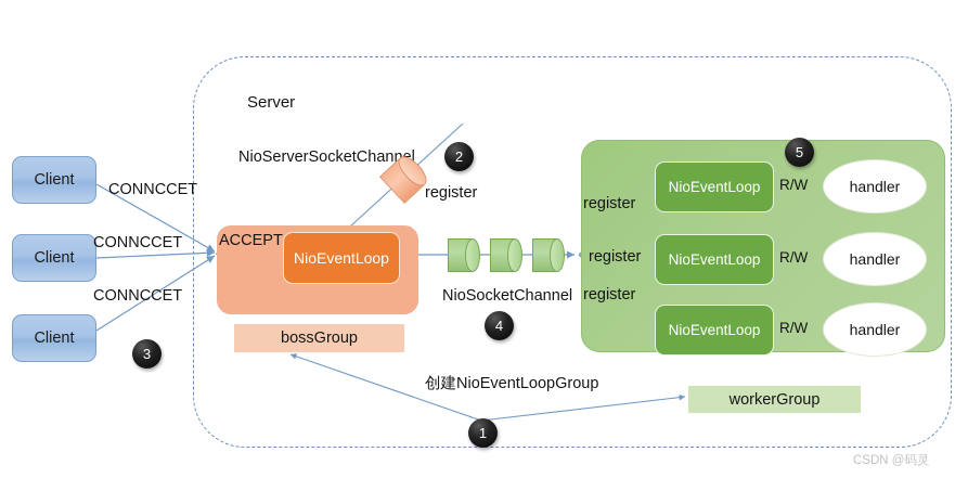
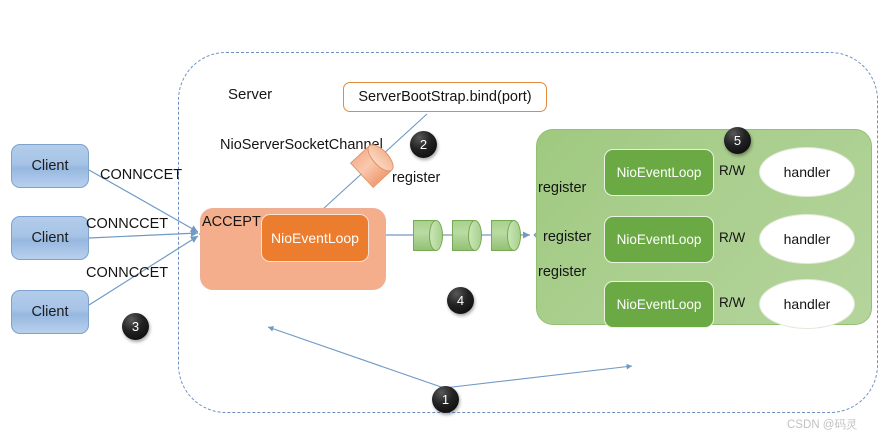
  Client
  Client
  Client
  CONNCCET
  CONNCCET
  CONNCCET
  Server
+ ServerBootStrap.bind(port)
  NioServerSocketChanl
  register
  ACCEPT
  NioEventLoop
- bossGroup
- NioSocketChannel
  register
  register
  register
  NioEventLoop
  NioEventLoop
  NioEventLoop
  R/W
  R/W
  R/W
  handler
  handler
  handler
- workerGroup
- 创建NioEventLoopGroup
  1
  2
  3
  4
  5
  CSDN @码灵
